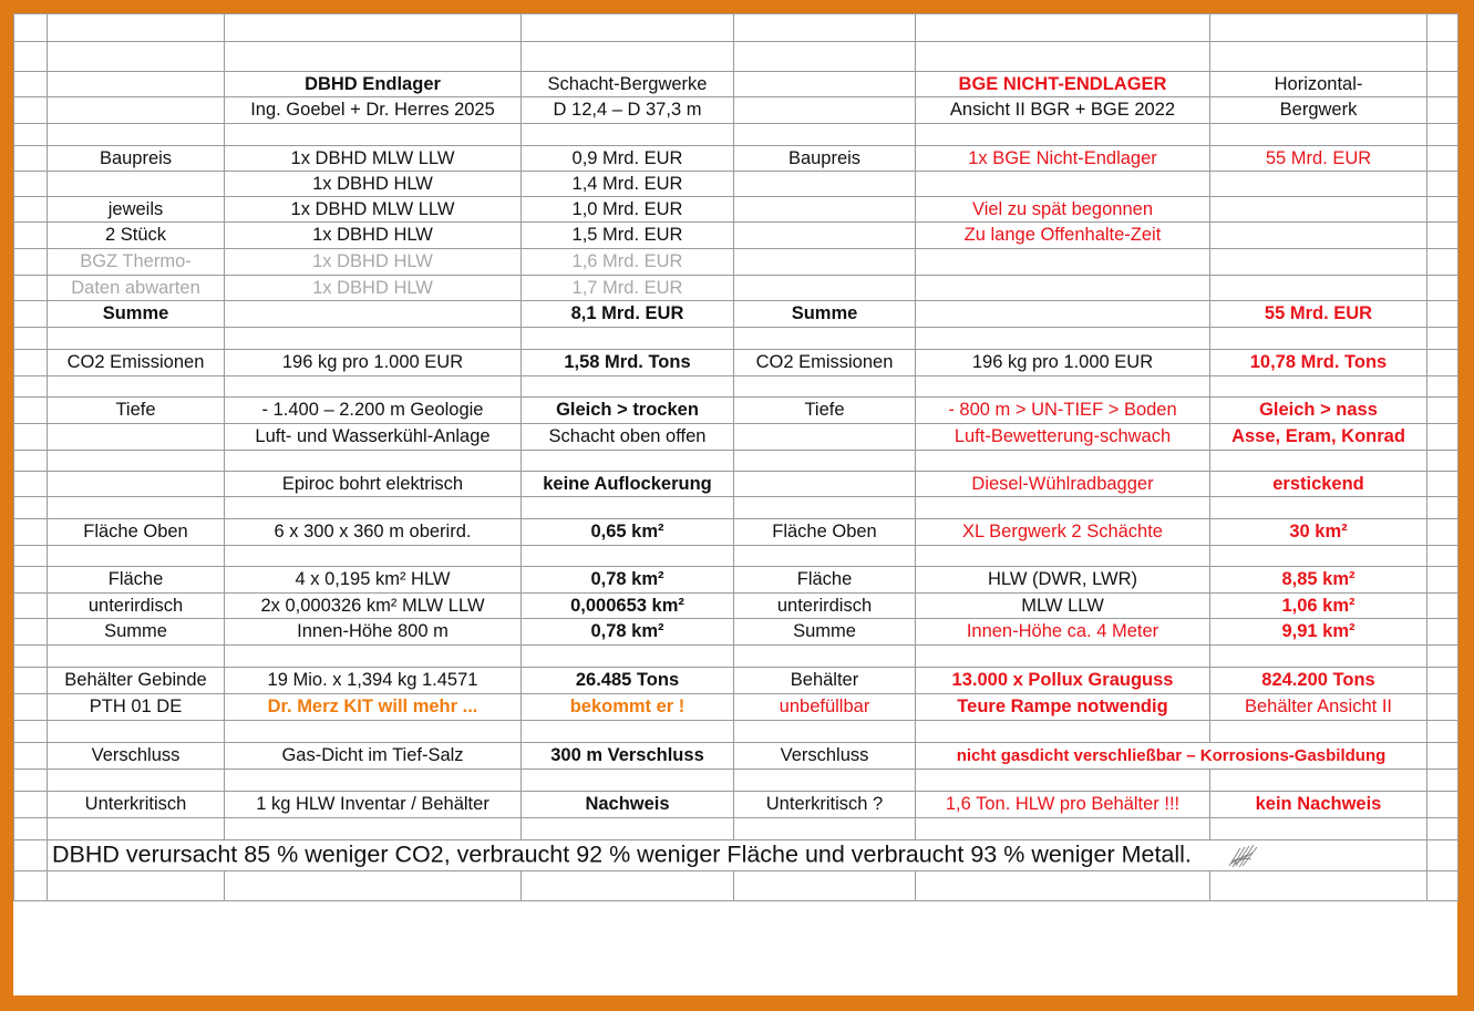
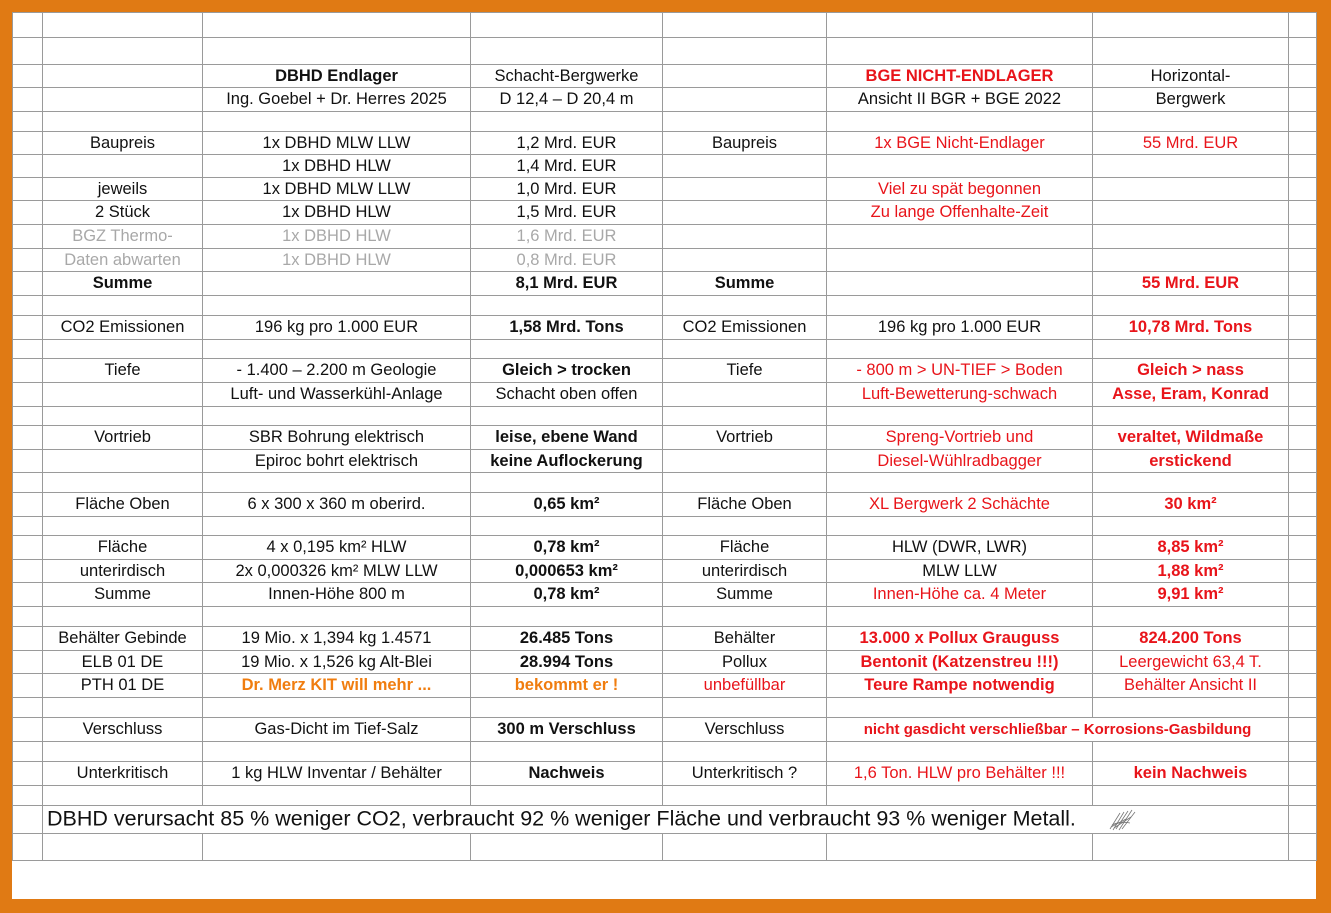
  		DBHD Endlager	Schacht-Bergwerke		BGE NICHT-ENDLAGER	Horizontal-
- 		Ing. Goebel + Dr. Herres 2025	D 12,4 – D 37,3 m		Ansicht II BGR + BGE 2022	Bergwerk
+ 		Ing. Goebel + Dr. Herres 2025	D 12,4 – D 20,4 m		Ansicht II BGR + BGE 2022	Bergwerk
- 	Baupreis	1x DBHD MLW LLW	0,9 Mrd. EUR	Baupreis	1x BGE Nicht-Endlager	55 Mrd. EUR
+ 	Baupreis	1x DBHD MLW LLW	1,2 Mrd. EUR	Baupreis	1x BGE Nicht-Endlager	55 Mrd. EUR
  		1x DBHD HLW	1,4 Mrd. EUR
  	jeweils	1x DBHD MLW LLW	1,0 Mrd. EUR		Viel zu spät begonnen
  	2 Stück	1x DBHD HLW	1,5 Mrd. EUR		Zu lange Offenhalte-Zeit
  	BGZ Thermo-	1x DBHD HLW	1,6 Mrd. EUR
- 	Daten abwarten	1x DBHD HLW	1,7 Mrd. EUR
+ 	Daten abwarten	1x DBHD HLW	0,8 Mrd. EUR
  	Summe		8,1 Mrd. EUR	Summe		55 Mrd. EUR
  	CO2 Emissionen	196 kg pro 1.000 EUR	1,58 Mrd. Tons	CO2 Emissionen	196 kg pro 1.000 EUR	10,78 Mrd. Tons
  	Tiefe	- 1.400 – 2.200 m Geologie	Gleich > trocken	Tiefe	- 800 m > UN-TIEF > Boden	Gleich > nass
  		Luft- und Wasserkühl-Anlage	Schacht oben offen		Luft-Bewetterung-schwach	Asse, Eram, Konrad
+ 	Vortrieb	SBR Bohrung elektrisch	leise, ebene Wand	Vortrieb	Spreng-Vortrieb und	veraltet, Wildmaße
  		Epiroc bohrt elektrisch	keine Auflockerung		Diesel-Wühlradbagger	erstickend
  	Fläche Oben	6 x 300 x 360 m oberird.	0,65 km²	Fläche Oben	XL Bergwerk 2 Schächte	30 km²
  	Fläche	4 x 0,195 km² HLW	0,78 km²	Fläche	HLW (DWR, LWR)	8,85 km²
- 	unterirdisch	2x 0,000326 km² MLW LLW	0,000653 km²	unterirdisch	MLW LLW	1,06 km²
+ 	unterirdisch	2x 0,000326 km² MLW LLW	0,000653 km²	unterirdisch	MLW LLW	1,88 km²
  	Summe	Innen-Höhe 800 m	0,78 km²	Summe	Innen-Höhe ca. 4 Meter	9,91 km²
  	Behälter Gebinde	19 Mio. x 1,394 kg 1.4571	26.485 Tons	Behälter	13.000 x Pollux Grauguss	824.200 Tons
+ 	ELB 01 DE	19 Mio. x 1,526 kg Alt-Blei	28.994 Tons	Pollux	Bentonit (Katzenstreu !!!)	Leergewicht 63,4 T.
  	PTH 01 DE	Dr. Merz KIT will mehr ...	bekommt er !	unbefüllbar	Teure Rampe notwendig	Behälter Ansicht II
  	Verschluss	Gas-Dicht im Tief-Salz	300 m Verschluss	Verschluss	nicht gasdicht verschließbar – Korrosions-Gasbildung
  	Unterkritisch	1 kg HLW Inventar / Behälter	Nachweis	Unterkritisch ?	1,6 Ton. HLW pro Behälter !!!	kein Nachweis
  	DBHD verursacht 85 % weniger CO2, verbraucht 92 % weniger Fläche und verbraucht 93 % weniger Metall.
